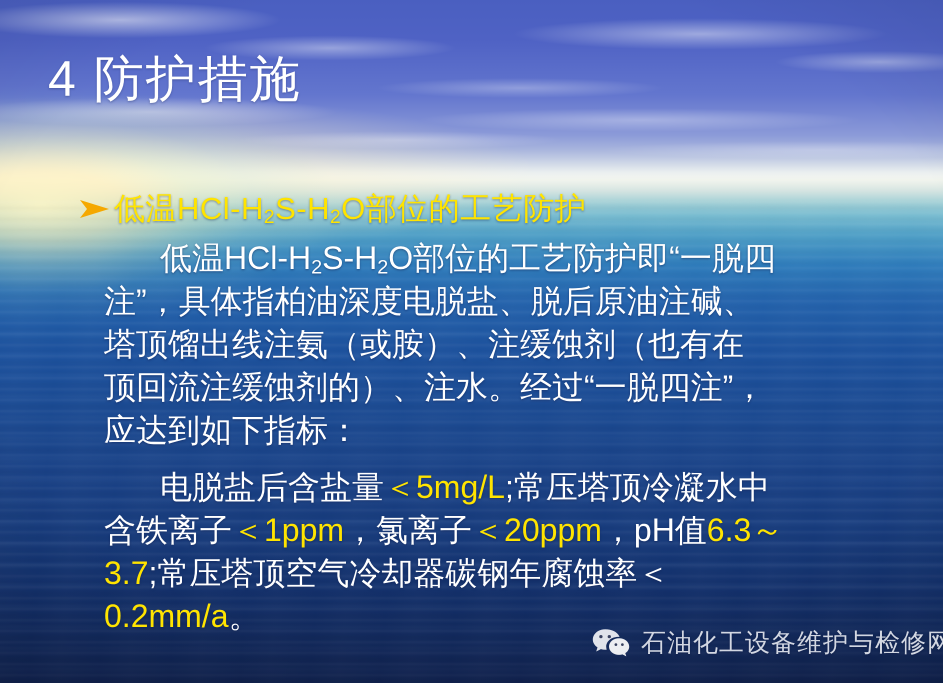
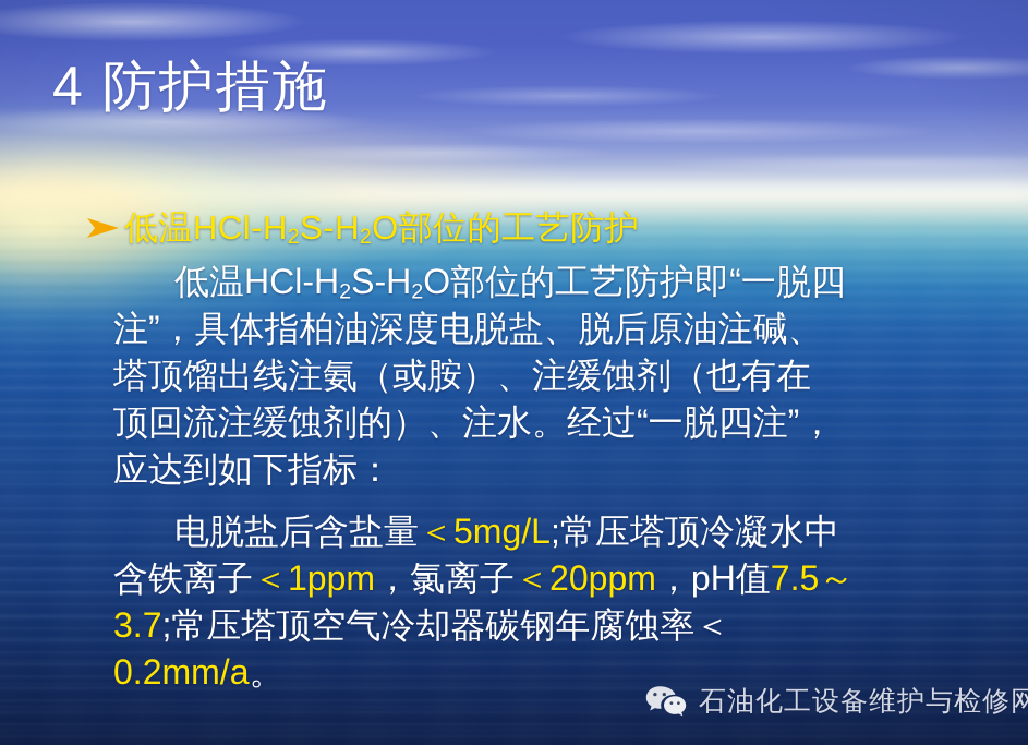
  4 防护措施
  低温HCl-H2S-H2O部位的工艺防护
  低温HCl-H2S-H2O部位的工艺防护即“一脱四
  注”，具体指柏油深度电脱盐、脱后原油注碱、
  塔顶馏出线注氨（或胺）、注缓蚀剂（也有在
  顶回流注缓蚀剂的）、注水。经过“一脱四注”，
  应达到如下指标：
  电脱盐后含盐量＜5mg/L;常压塔顶冷凝水中
- 含铁离子＜1ppm，氯离子＜20ppm，pH值6.3～
+ 含铁离子＜1ppm，氯离子＜20ppm，pH值7.5～
  3.7;常压塔顶空气冷却器碳钢年腐蚀率＜
  0.2mm/a。
  石油化工设备维护与检修网
